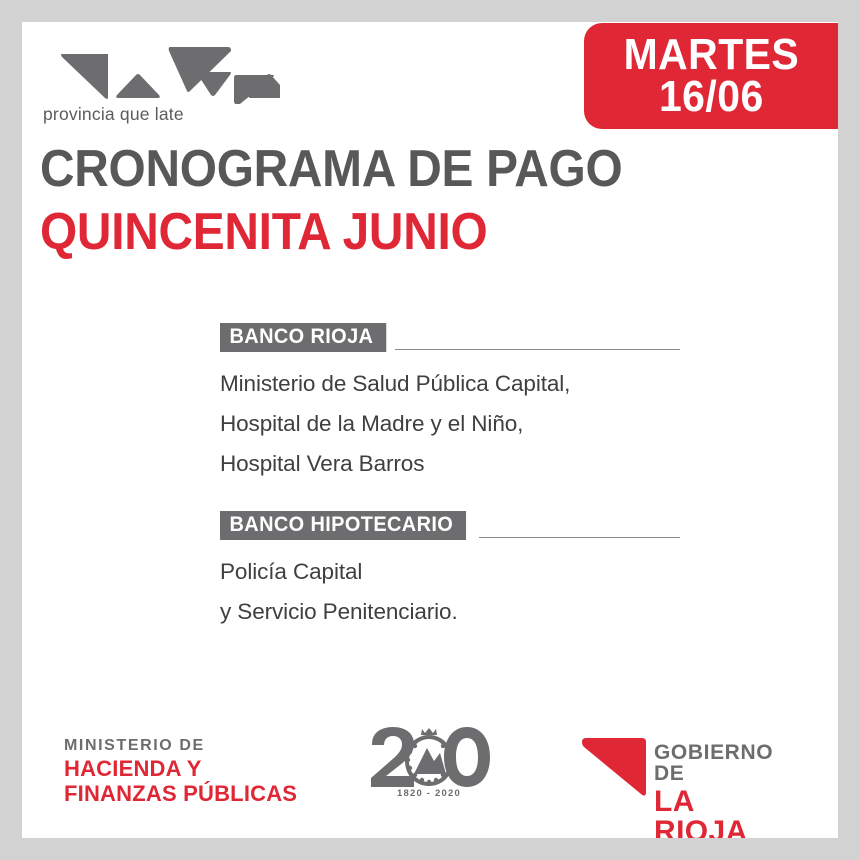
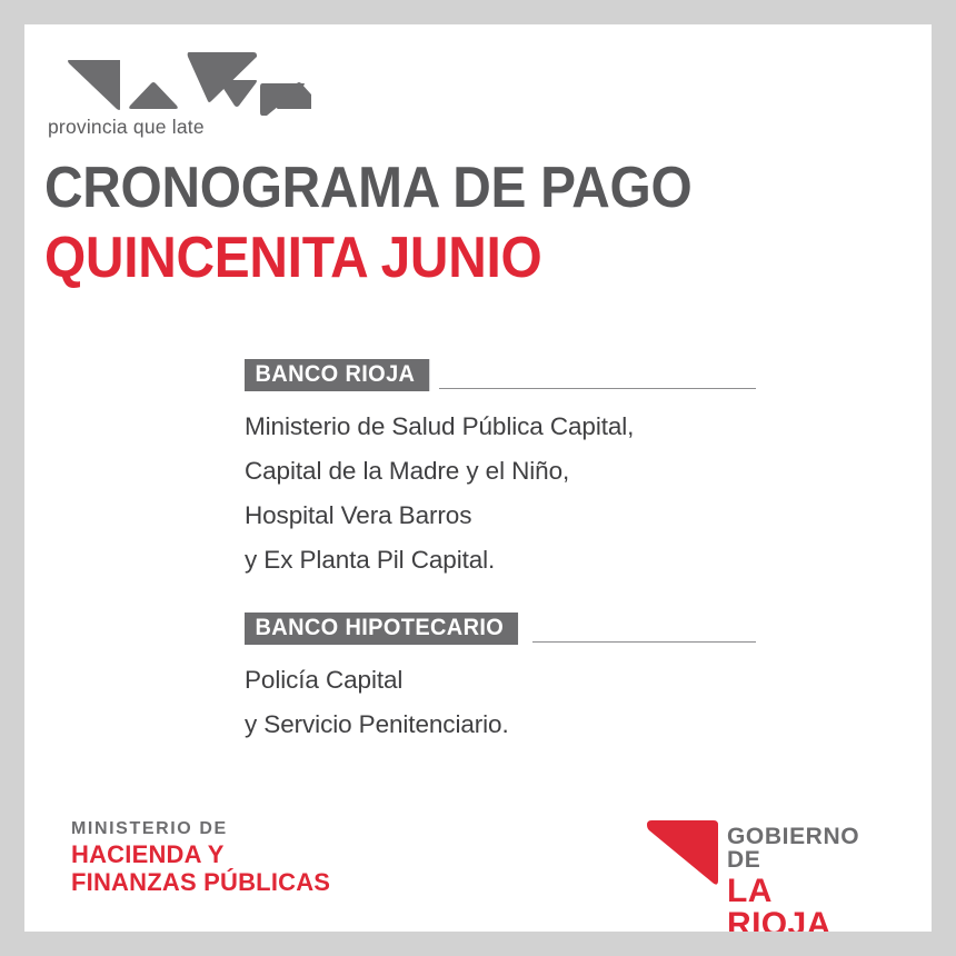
  provincia que late
- MARTES
- 16/06
  CRONOGRAMA DE PAGO
  QUINCENITA JUNIO
  BANCO RIOJA
  Ministerio de Salud Pública Capital,
- Hospital de la Madre y el Niño,
+ Capital de la Madre y el Niño,
  Hospital Vera Barros
+ y Ex Planta Pil Capital.
  BANCO HIPOTECARIO
  Policía Capital
  y Servicio Penitenciario.
  MINISTERIO DE
  HACIENDA Y
  FINANZAS PÚBLICAS
- 1820 - 2020
  GOBIERNO DE
  LA RIOJA
